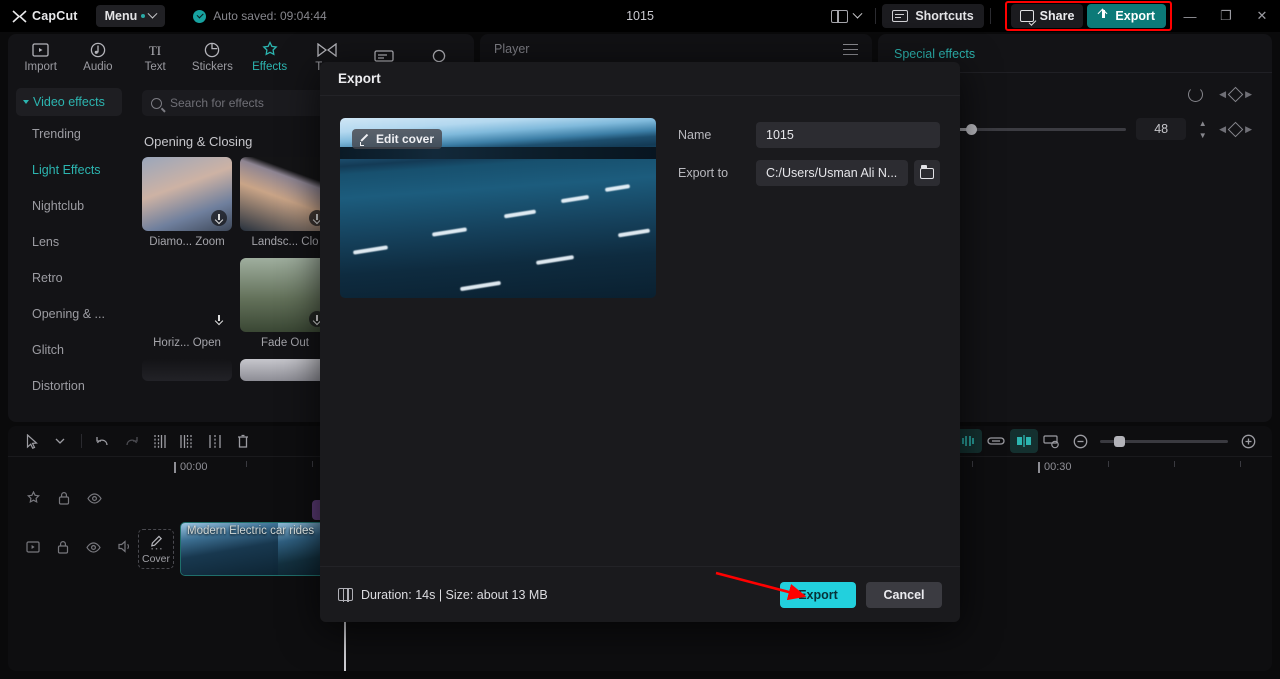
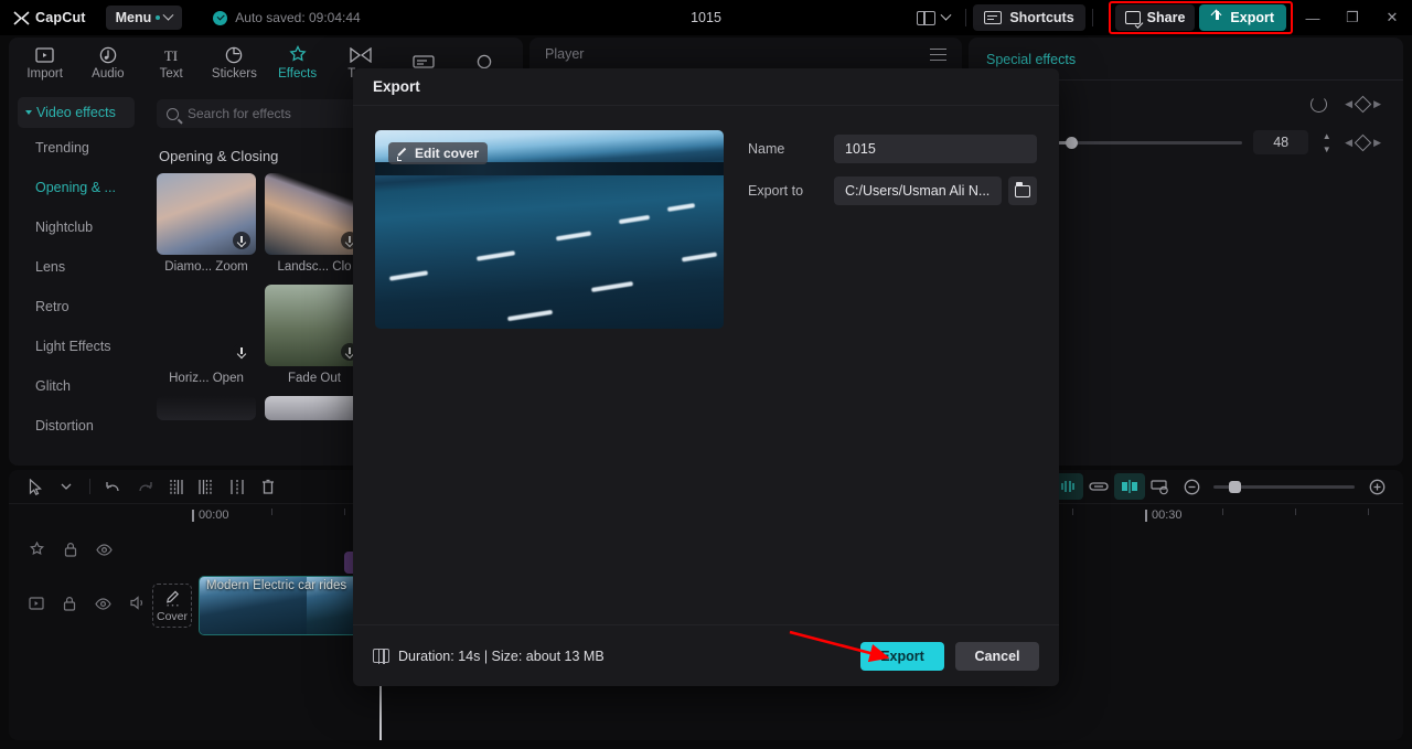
  CapCut
  Menu
  Auto saved: 09:04:44
  1015
  Shortcuts
  Share
  Export
  —
  ❐
  ✕
  Import
  Audio
  TI
  Text
  Stickers
  Effects
  Video effects
  Trending
- Light Effects
+ Opening & ...
  Nightclub
  Lens
  Retro
- Opening & ...
+ Light Effects
  Glitch
  Distortion
  Search for effects
  Opening & Closing
  Diamo... Zoom
  Landsc... Clo
  Horiz... Open
  Fade Out
  Player
  Special effects
  ◀
  ▶
  48
  ▲
  ▼
  ◀
  ▶
  00:00
  00:30
  ⋯
  Cover
  Modern Electric car rides
  Export
  Edit cover
  Name
  1015
  Export to
  C:/Users/Usman Ali N...
  Duration: 14s | Size: about 13 MB
  xport
  Cancel
